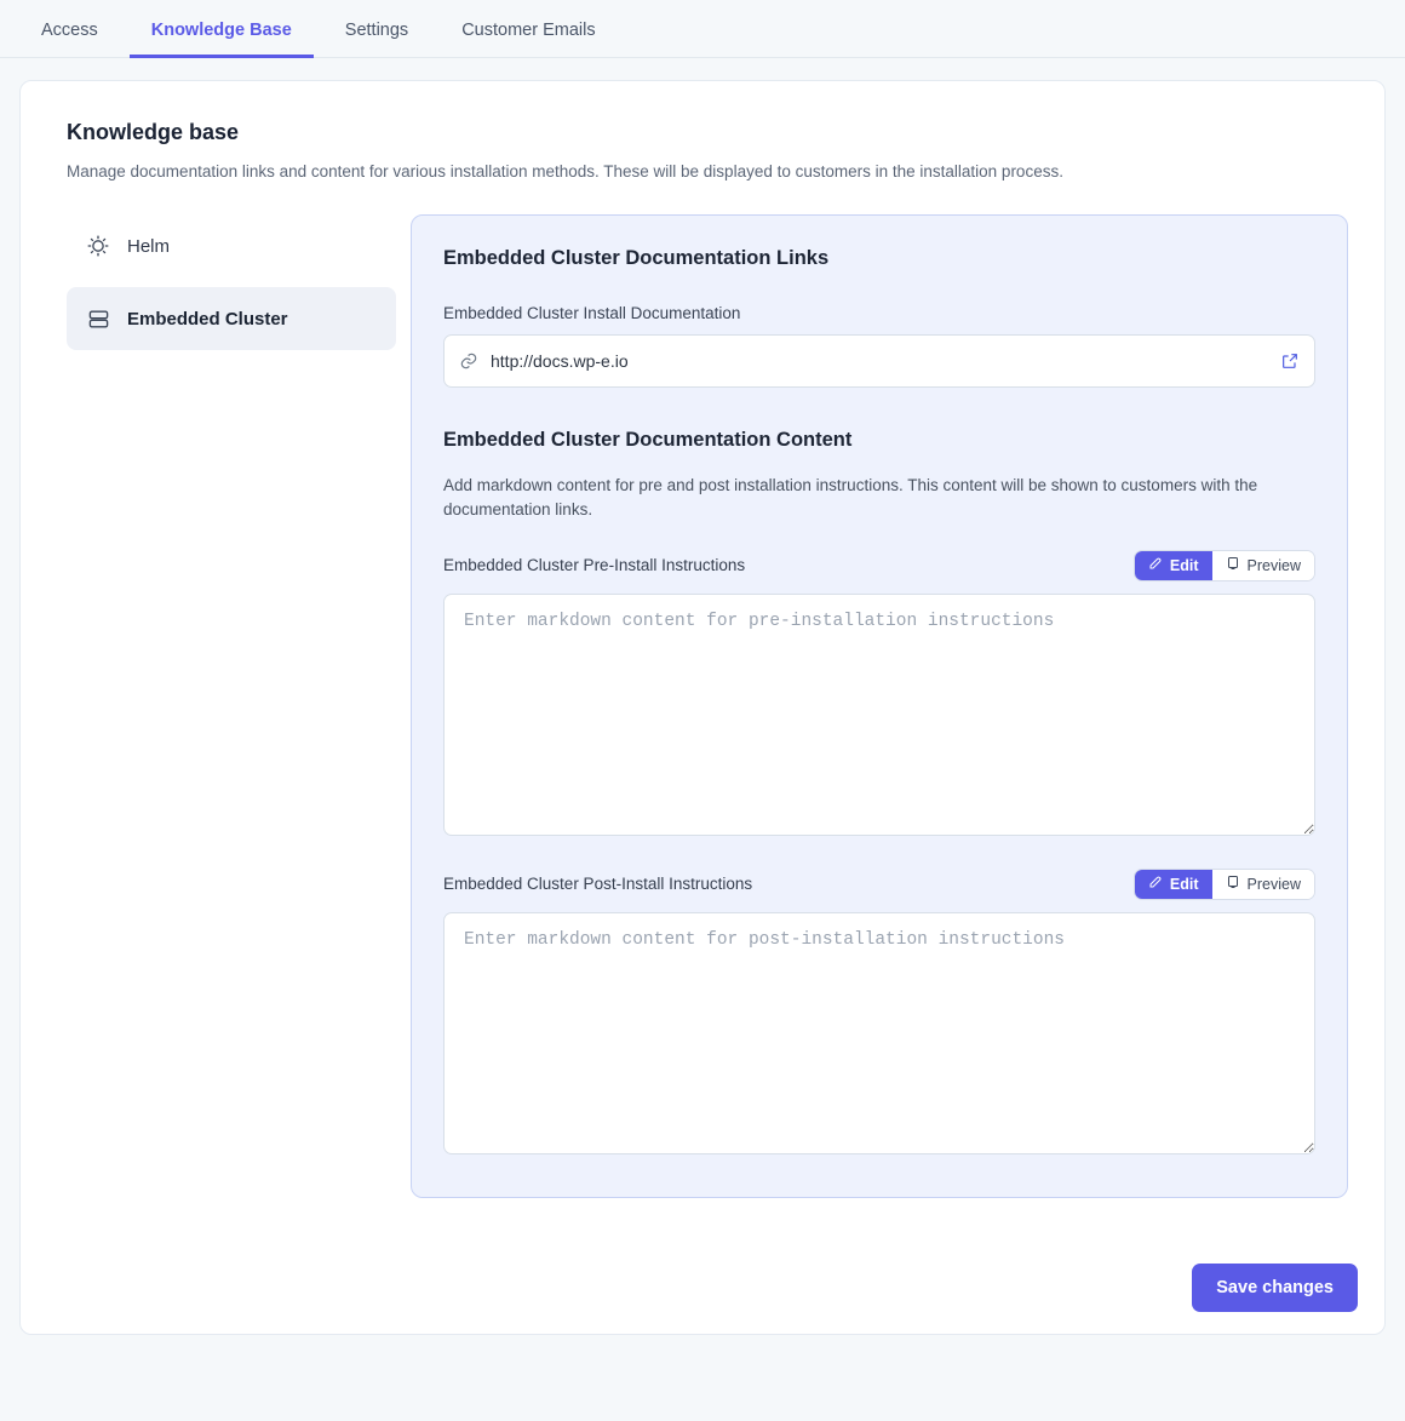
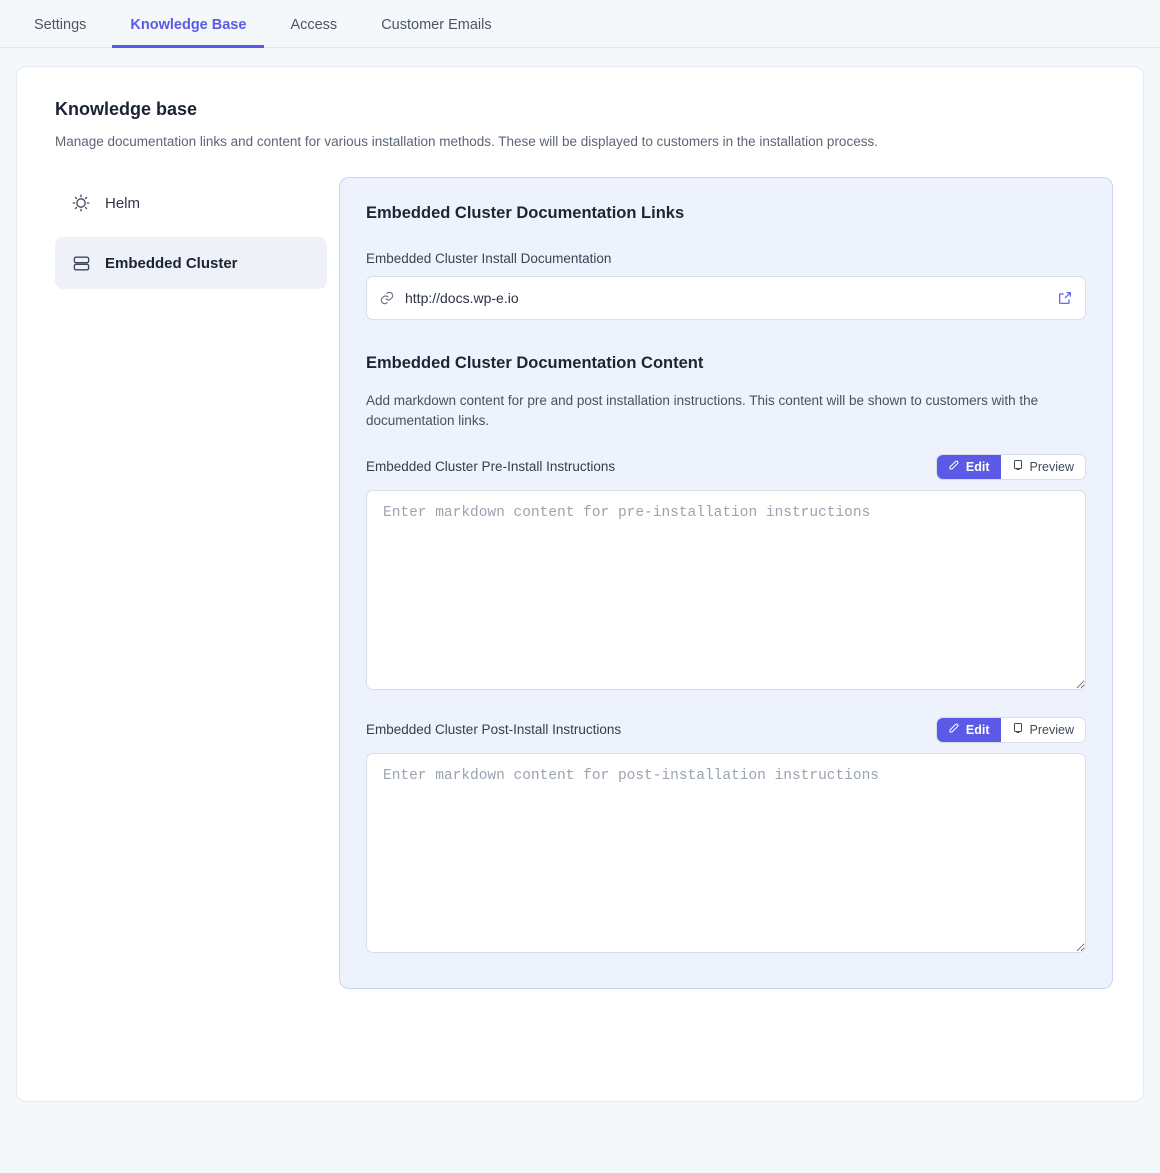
- Access
+ Settings
  Knowledge Base
- Settings
+ Access
  Customer Emails
  Knowledge base
  Manage documentation links and content for various installation methods. These will be displayed to customers in the installation process.
  Helm
  Embedded Cluster
  Embedded Cluster Documentation Links
  Embedded Cluster Install Documentation
  http://docs.wp-e.io
  Embedded Cluster Documentation Content
  Add markdown content for pre and post installation instructions. This content will be shown to customers with the documentation links.
  Embedded Cluster Pre-Install Instructions
  Edit
  Preview
  Enter markdown content for pre-installation instructions
  Embedded Cluster Post-Install Instructions
  Edit
  Preview
  Enter markdown content for post-installation instructions
- Save changes
